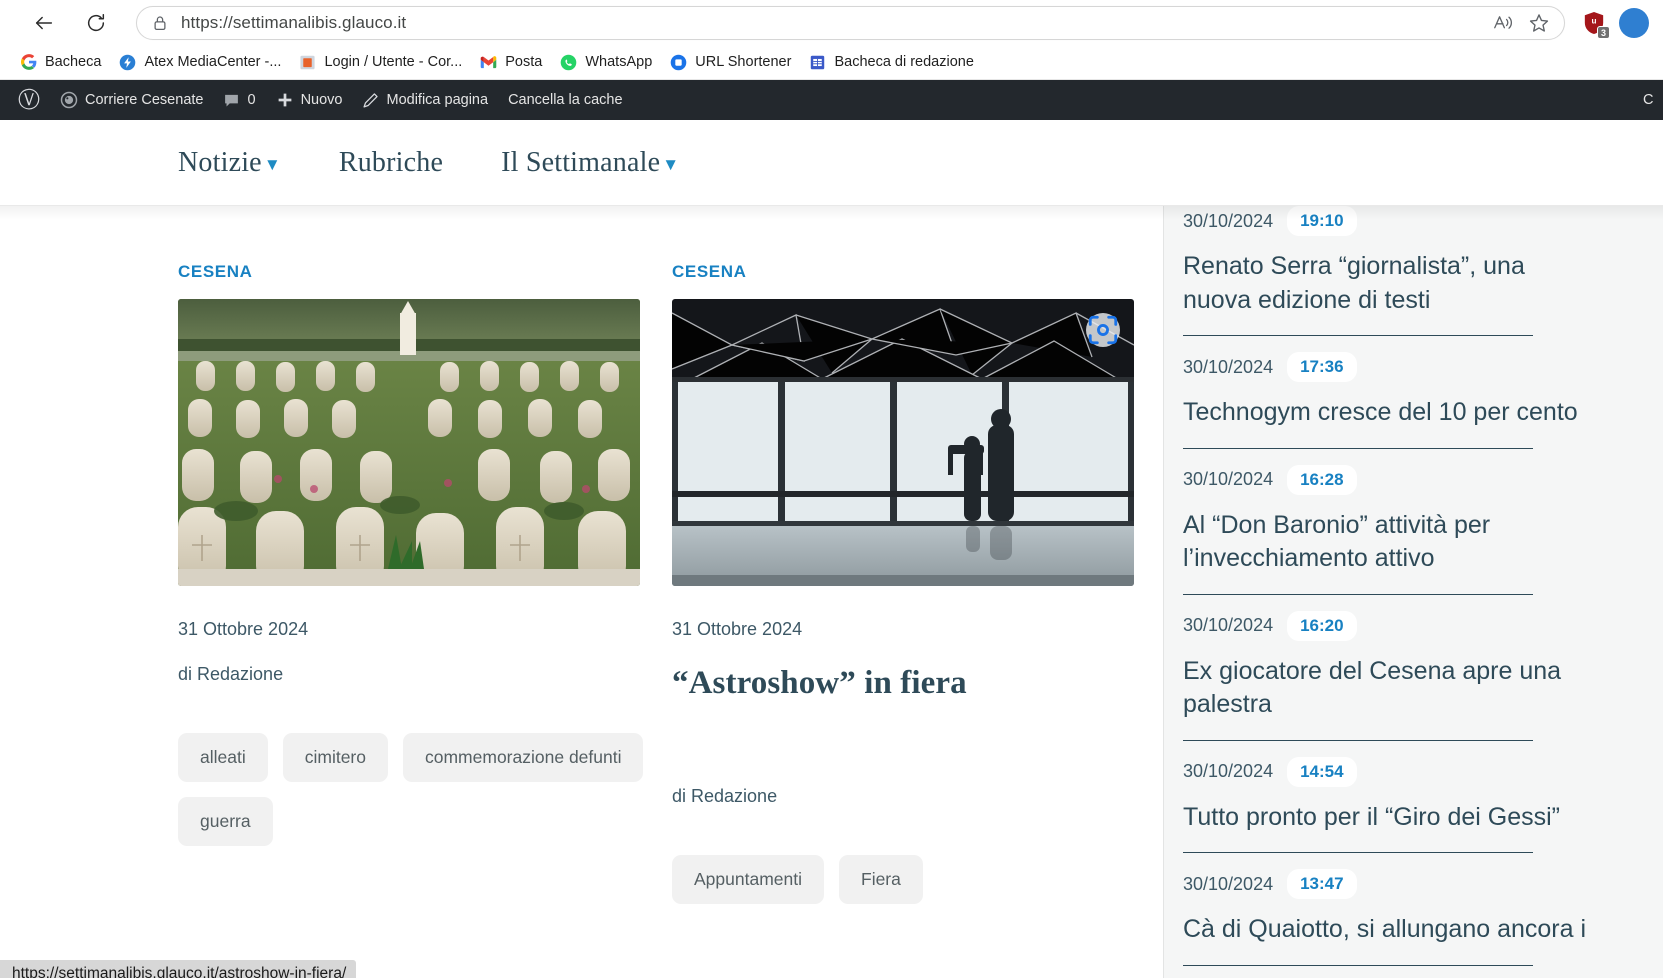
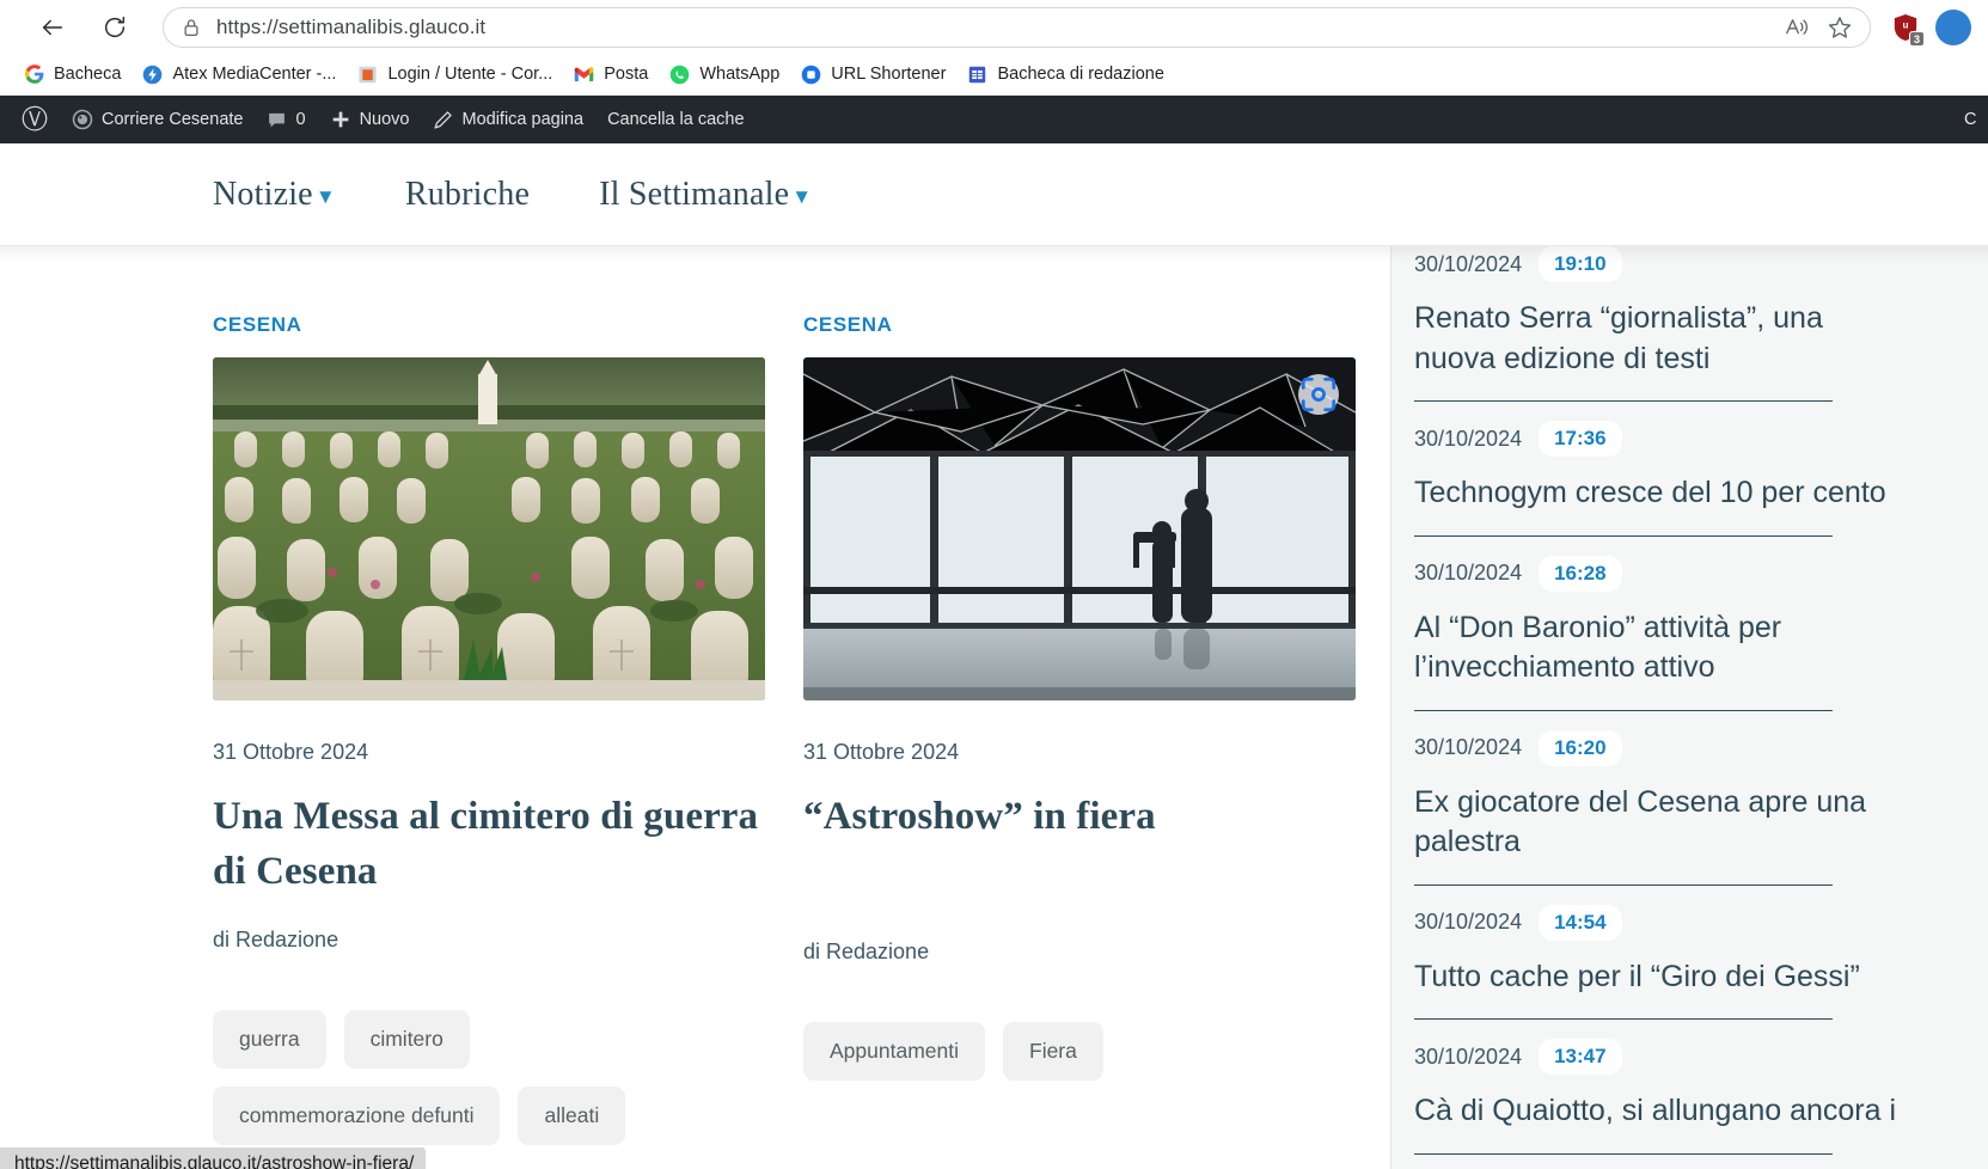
  https://settimanalibis.glauco.it
  u
  3
  Bacheca
  Atex MediaCenter -...
  Login / Utente - Cor...
  Posta
  WhatsApp
  URL Shortener
  Bacheca di redazione
  Ⓥ
  Corriere Cesenate
  0
  Nuovo
  Modifica pagina
  Cancella la cache
  C
  Notizie
  ▼
  Rubriche
  Il Settimanale
  ▼
  CESENA
  31 Ottobre 2024
+ Una Messa al cimitero di guerra di Cesena
  di Redazione
- alleati
+ guerra
  cimitero
  commemorazione defunti
- guerra
+ alleati
  CESENA
  31 Ottobre 2024
  “Astroshow” in fiera
  di Redazione
  Appuntamenti
  Fiera
  30/10/2024
  19:10
  Renato Serra “giornalista”, una nuova edizione di testi
  30/10/2024
  17:36
  Technogym cresce del 10 per cento
  30/10/2024
  16:28
  Al “Don Baronio” attività per l’invecchiamento attivo
  30/10/2024
  16:20
  Ex giocatore del Cesena apre una palestra
  30/10/2024
  14:54
- Tutto pronto per il “Giro dei Gessi”
+ Tutto cache per il “Giro dei Gessi”
  30/10/2024
  13:47
  Cà di Quaiotto, si allungano ancora i
  https://settimanalibis.glauco.it/astroshow-in-fiera/
